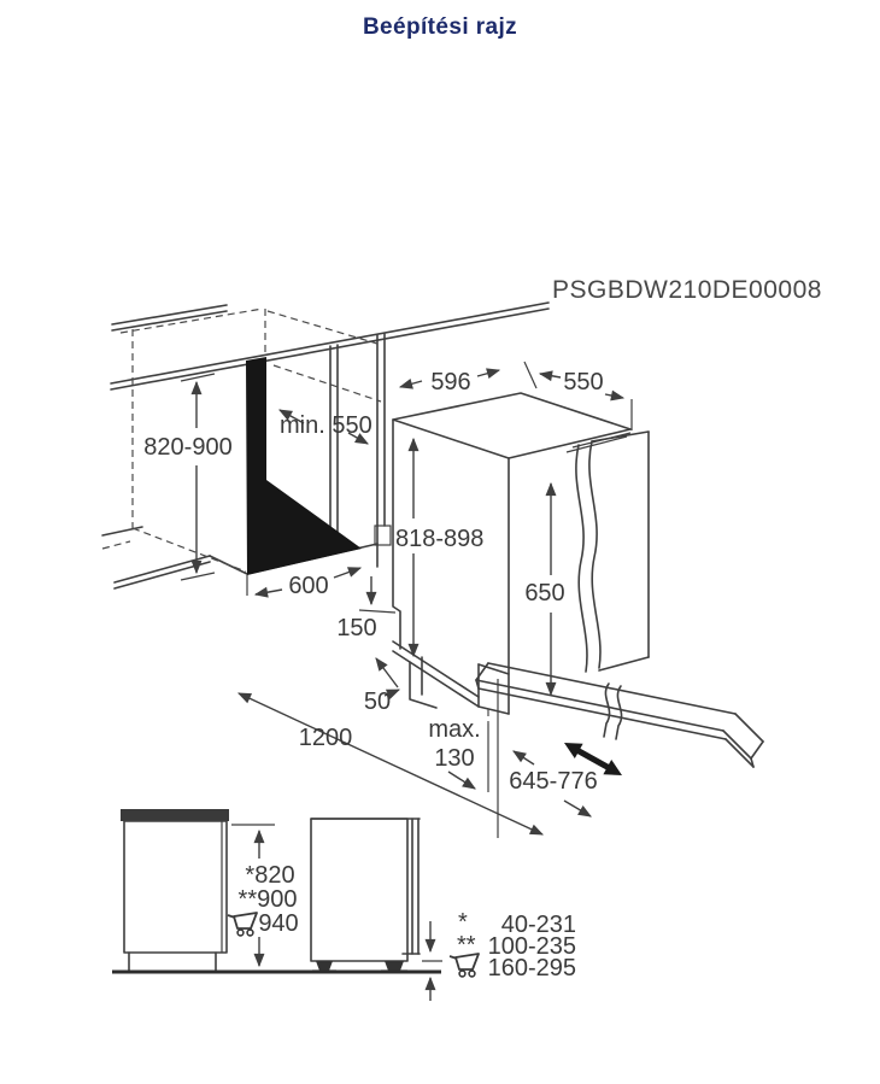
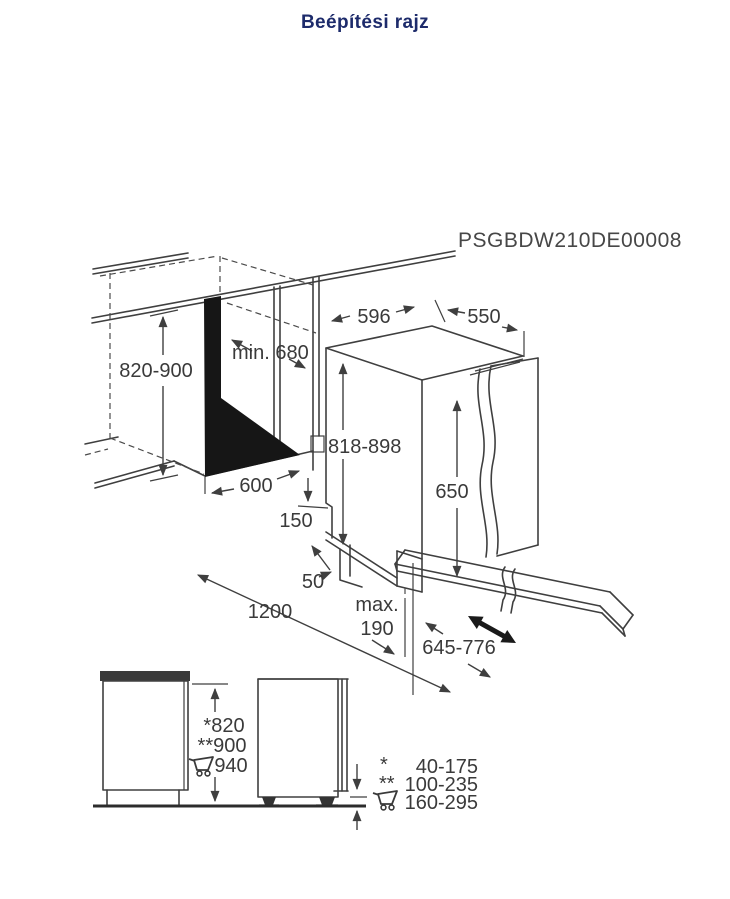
  Beépítési rajz
  PSGBDW210DE00008
  820-900
- min. 550
+ min. 680
  600
  596
  550
  818-898
  650
  150
  50
  1200
  max.
- 130
+ 190
  645-776
  *820
  **900
  940
  *
- 40-231
+ 40-175
  **
  100-235
  160-295
